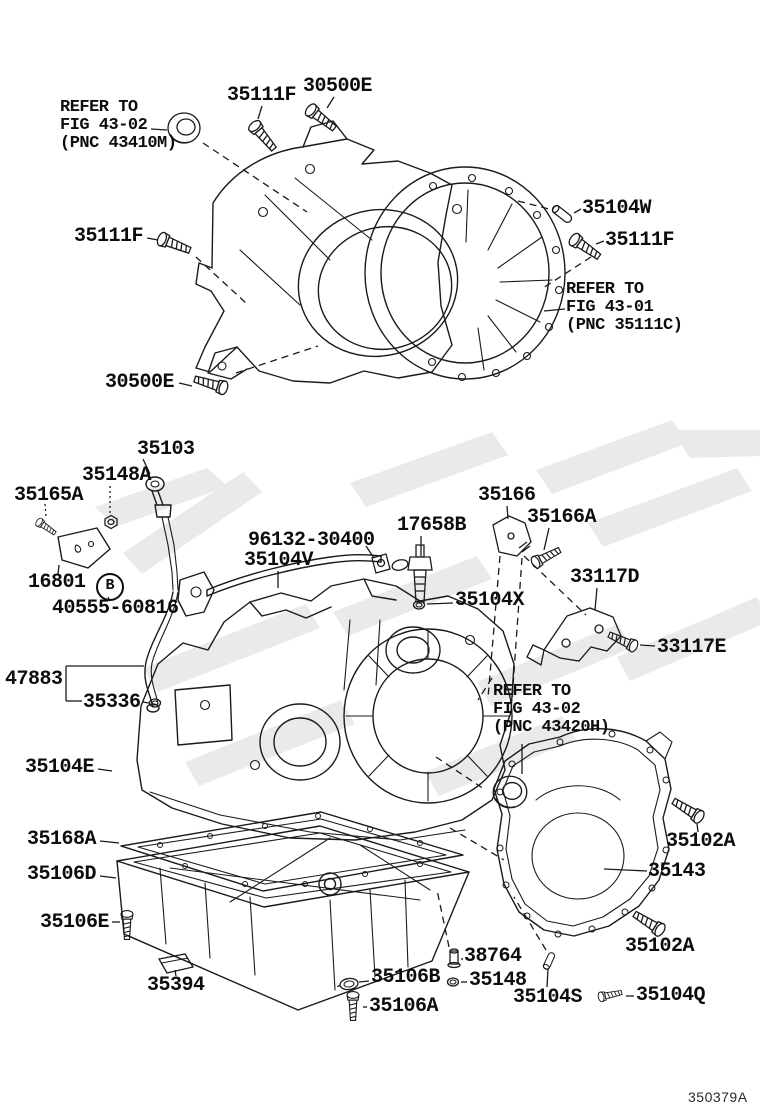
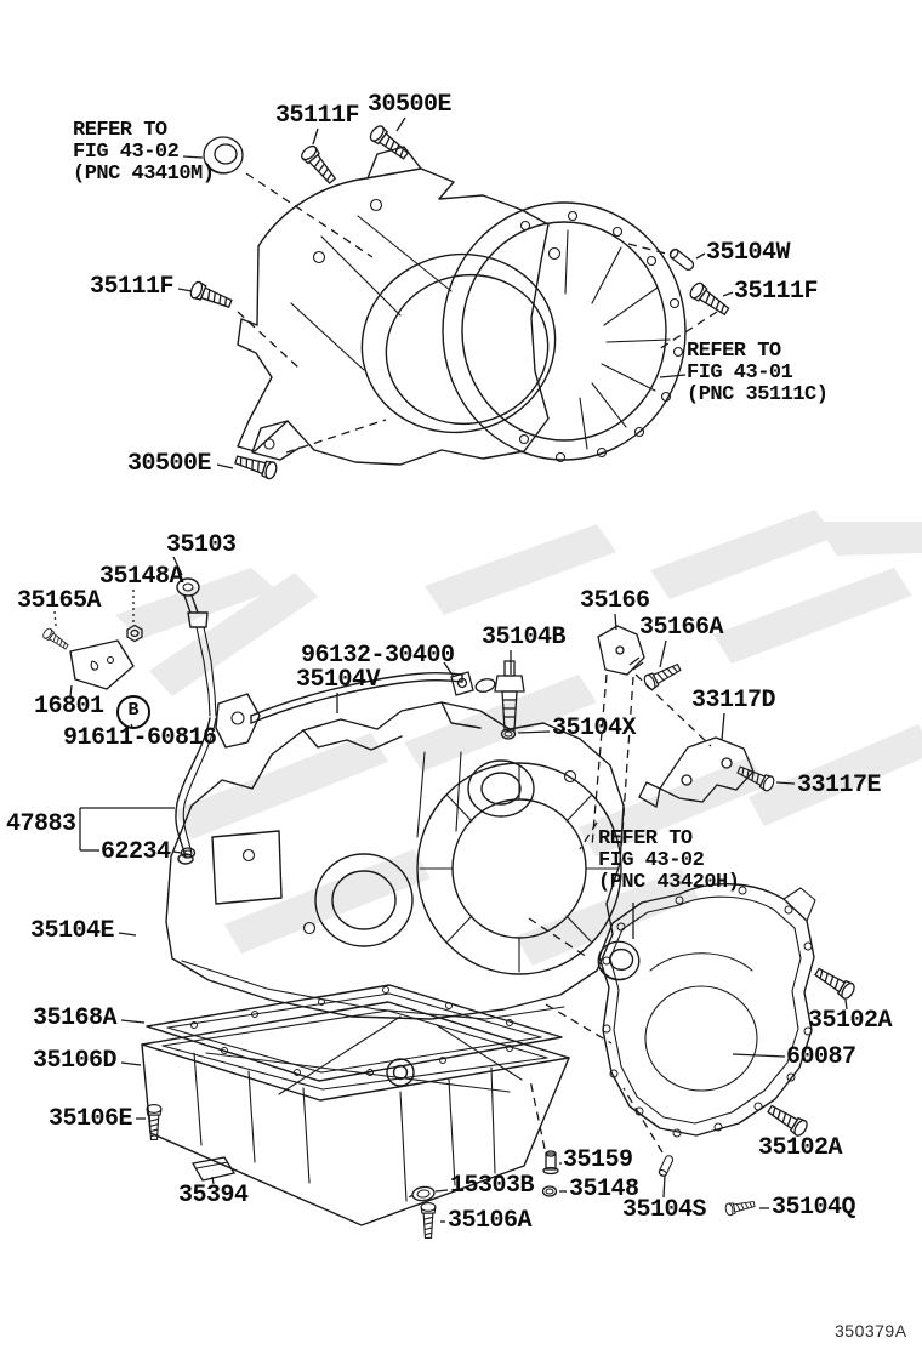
  35111F
  30500E
  35104W
  35111F
  35111F
  30500E
  35103
  35148A
  35165A
  16801
- 40555-60816
+ 91611-60816
  96132-30400
  35104V
- 17658B
+ 35104B
  35166
  35166A
  33117D
  35104X
  33117E
  47883
- 35336
+ 62234
  35104E
  35168A
  35106D
  35106E
  35394
- 35106B
+ 15303B
  35106A
- 38764
+ 35159
  35148
  35104S
  35104Q
  35102A
- 35143
+ 60087
  35102A
  REFER TO
  FIG 43-02
  (PNC 43410M)
  REFER TO
  FIG 43-01
  (PNC 35111C)
  REFER TO
  FIG 43-02
  (PNC 43420H)
  B
  350379A
